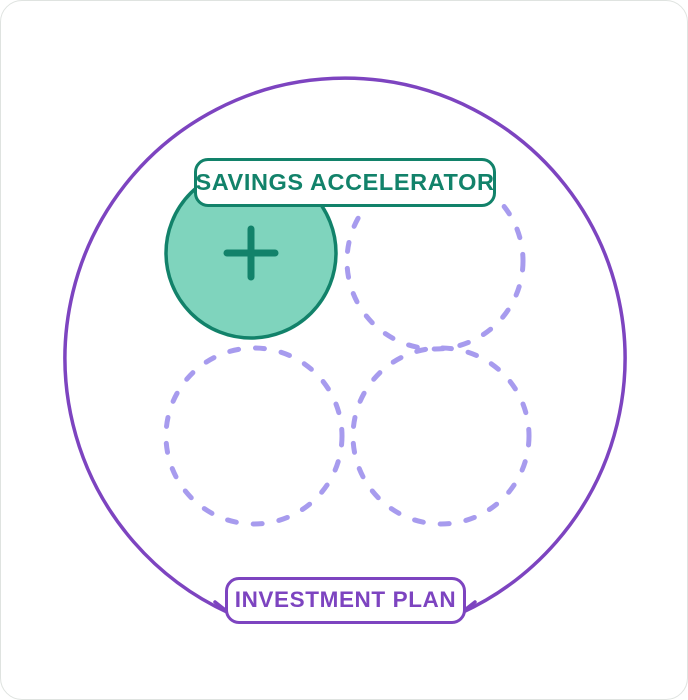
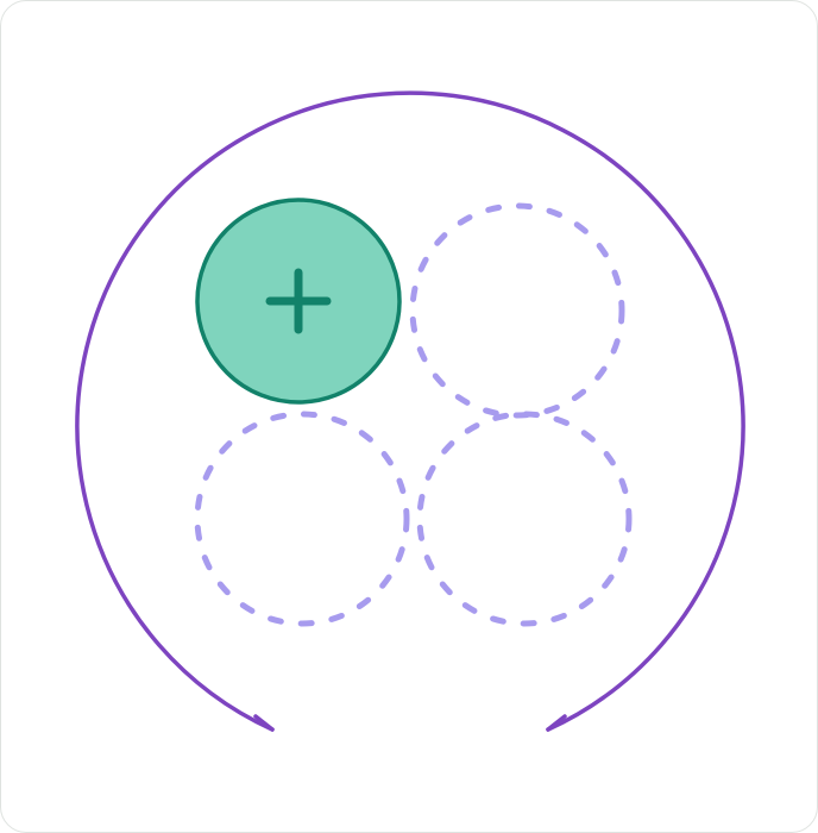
- SAVINGS ACCELERATOR
- INVESTMENT PLAN
